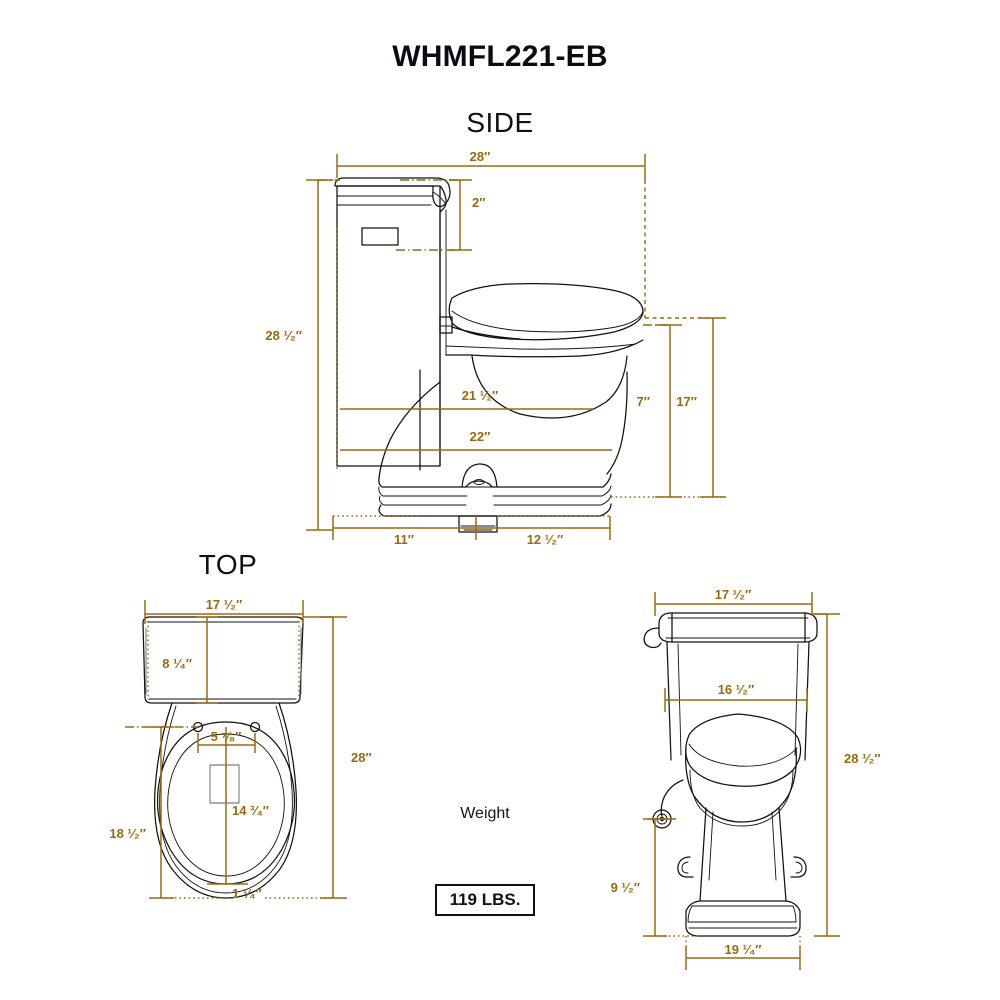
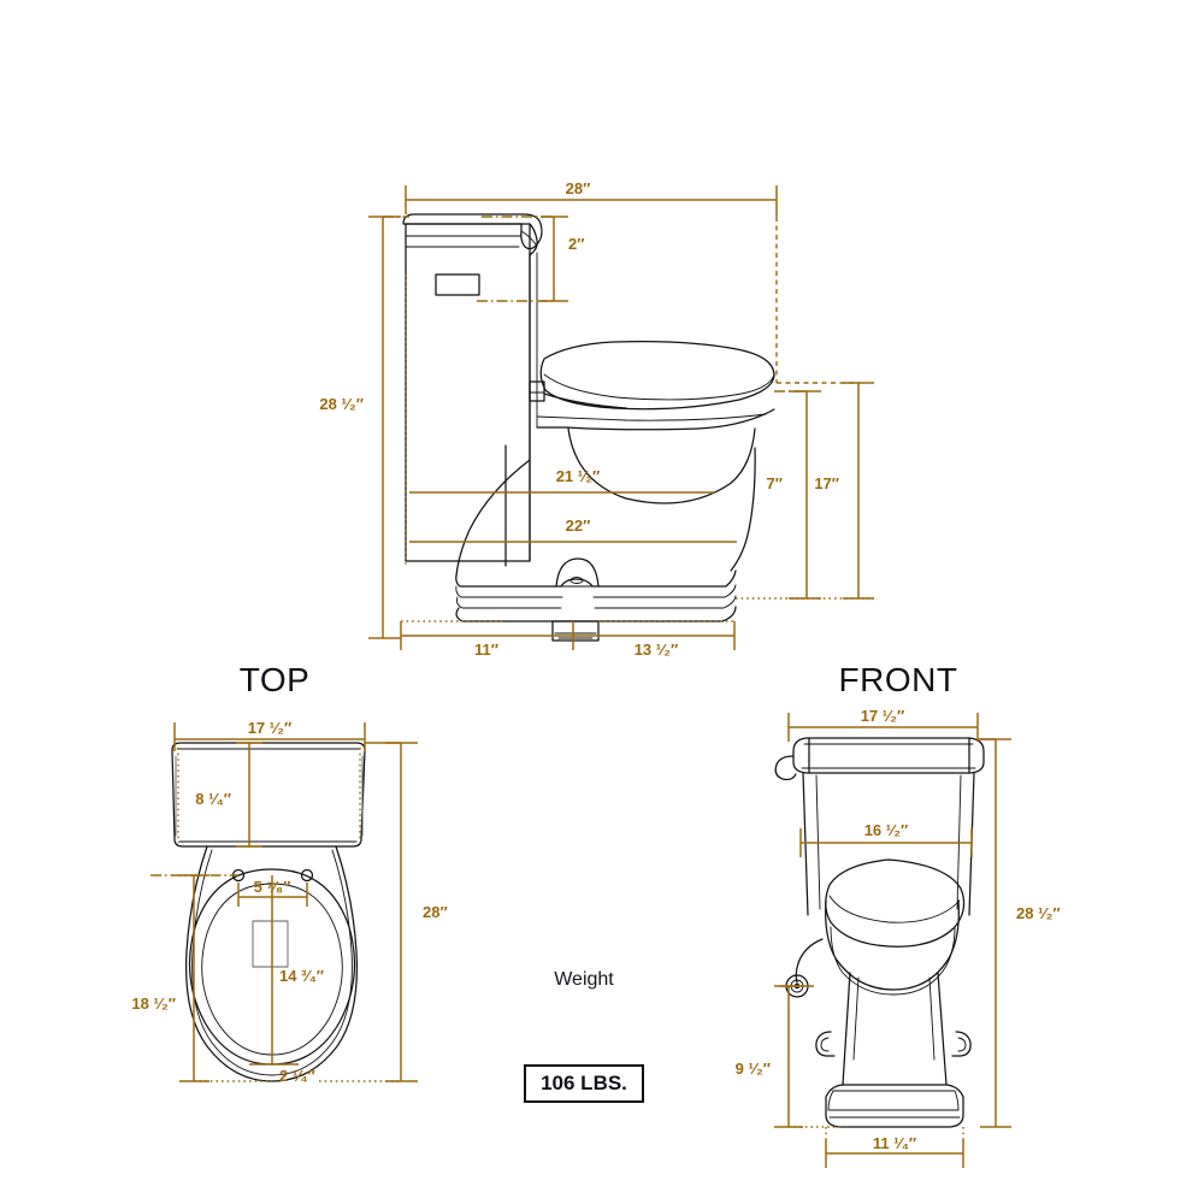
- WHMFL221-EB
- SIDE
  TOP
+ FRONT
  Weight
- 119 LBS.
+ 106 LBS.
  28″
  2″
  28 ¹⁄₂″
  21 ¹⁄₂″
  22″
  7″
  17″
  11″
- 12 ¹⁄₂″
+ 13 ¹⁄₂″
  17 ¹⁄₂″
  8 ¹⁄₄″
  5 ⁷⁄₈″
  28″
  14 ³⁄₄″
  18 ¹⁄₂″
- 1 ¹⁄₄″
+ 2 ¹⁄₄″
  17 ¹⁄₂″
  16 ¹⁄₂″
  28 ¹⁄₂″
  9 ¹⁄₂″
- 19 ¹⁄₄″
+ 11 ¹⁄₄″
